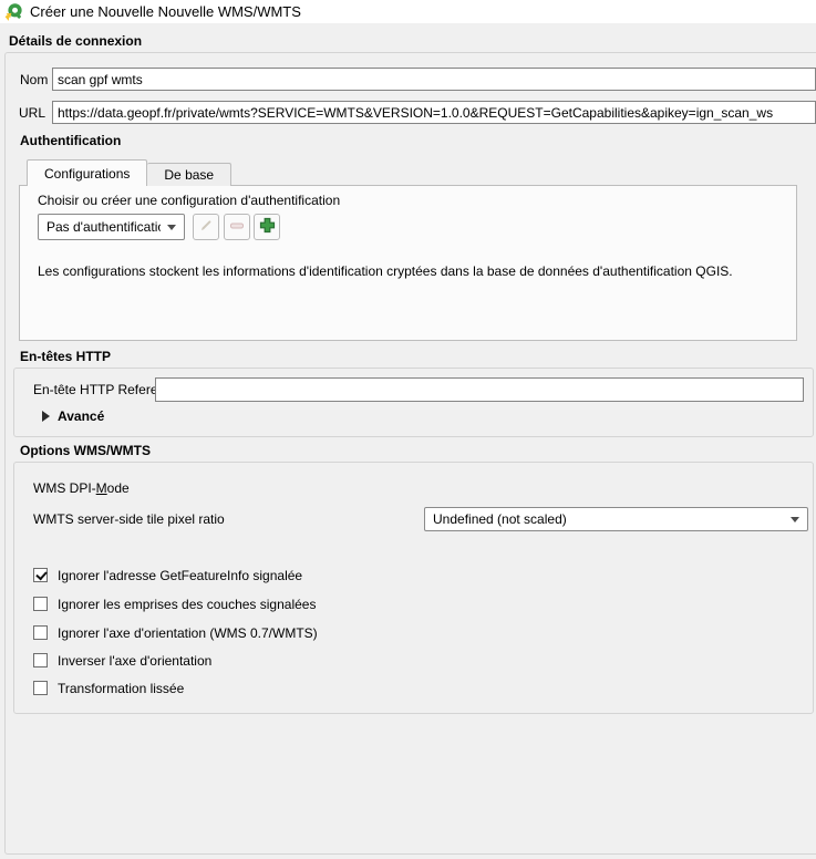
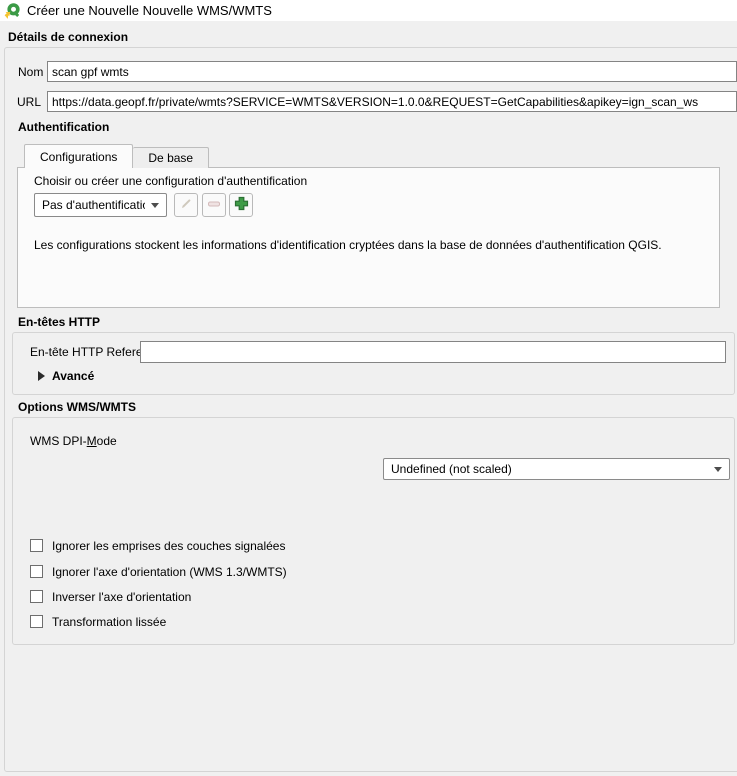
  Créer une Nouvelle Nouvelle WMS/WMTS
  Détails de connexion
  Nom
  scan gpf wmts
  URL
  https://data.geopf.fr/private/wmts?SERVICE=WMTS&VERSION=1.0.0&REQUEST=GetCapabilities&apikey=ign_scan_ws
  Authentification
  Configurations
  De base
  Choisir ou créer une configuration d'authentification
  Pas d'authentificati
  Les configurations stockent les informations d'identification cryptées dans la base de données d'authentification QGIS.
  En-têtes HTTP
  En-tête HTTP Refer
  Avancé
  Options WMS/WMTS
  WMS DPI-Mode
- WMTS server-side tile pixel ratio
  Undefined (not scaled)
- Ignorer l'adresse GetFeatureInfo signalée
  Ignorer les emprises des couches signalées
- Ignorer l'axe d'orientation (WMS 0.7/WMTS)
+ Ignorer l'axe d'orientation (WMS 1.3/WMTS)
  Inverser l'axe d'orientation
  Transformation lissée
